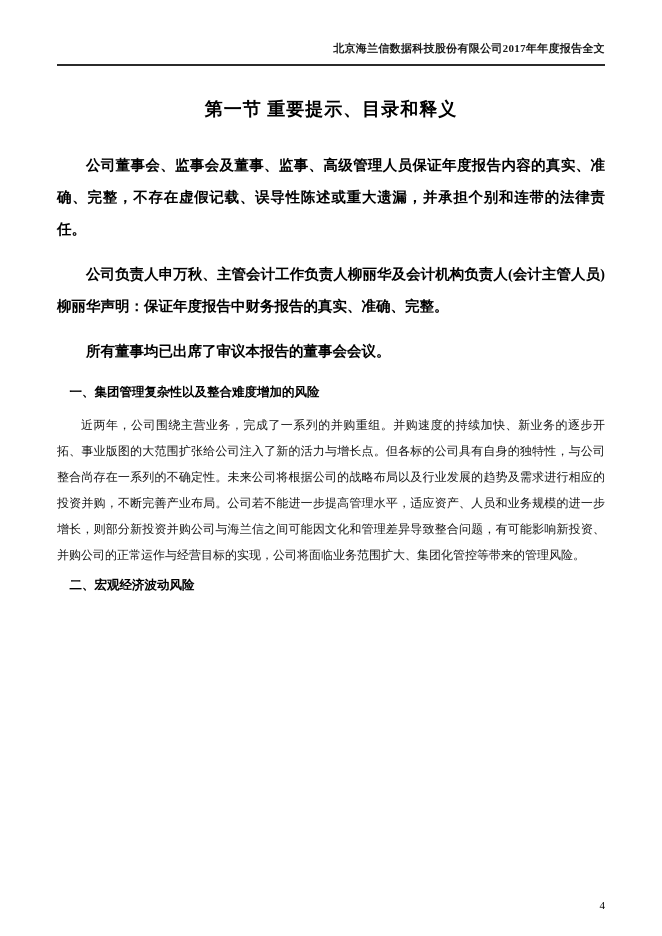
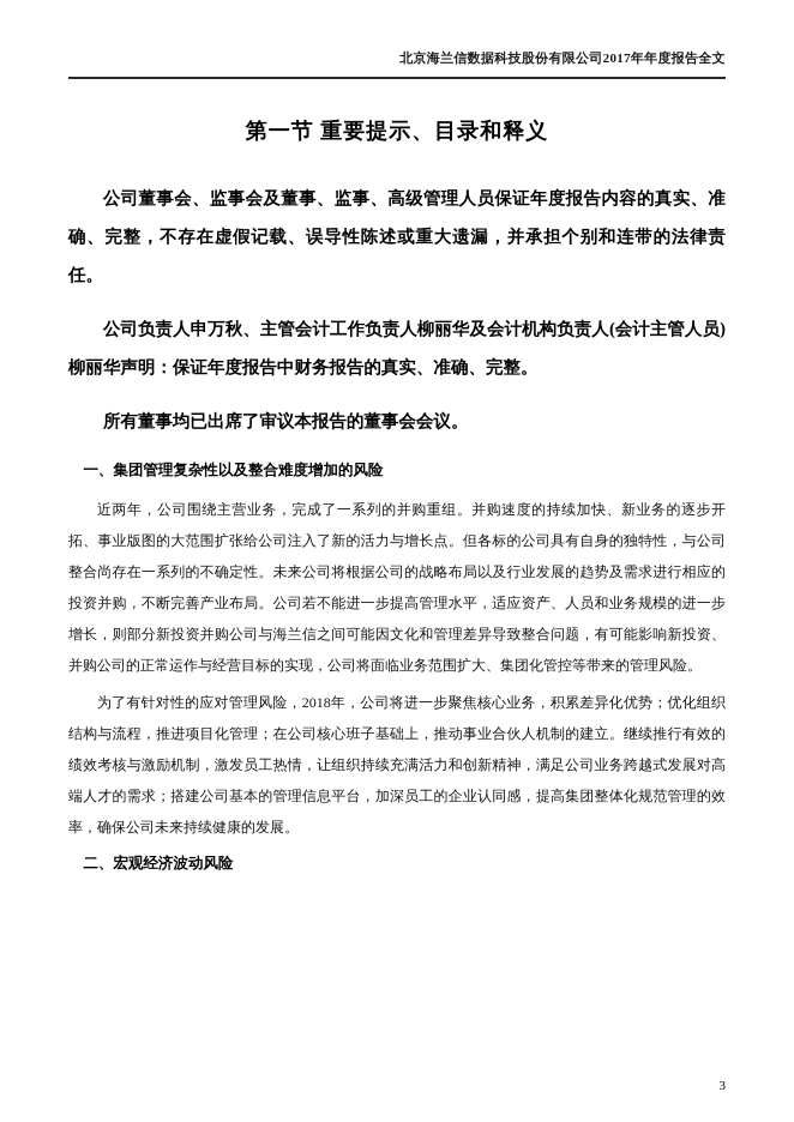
  北京海兰信数据科技股份有限公司2017年年度报告全文
  第一节 重要提示、目录和释义
  公司董事会、监事会及董事、监事、高级管理人员保证年度报告内容的真实、准确、完整，不存在虚假记载、误导性陈述或重大遗漏，并承担个别和连带的法律责任。
  公司负责人申万秋、主管会计工作负责人柳丽华及会计机构负责人(会计主管人员)柳丽华声明：保证年度报告中财务报告的真实、准确、完整。
  所有董事均已出席了审议本报告的董事会会议。
  一、集团管理复杂性以及整合难度增加的风险
  近两年，公司围绕主营业务，完成了一系列的并购重组。并购速度的持续加快、新业务的逐步开拓、事业版图的大范围扩张给公司注入了新的活力与增长点。但各标的公司具有自身的独特性，与公司整合尚存在一系列的不确定性。未来公司将根据公司的战略布局以及行业发展的趋势及需求进行相应的投资并购，不断完善产业布局。公司若不能进一步提高管理水平，适应资产、人员和业务规模的进一步增长，则部分新投资并购公司与海兰信之间可能因文化和管理差异导致整合问题，有可能影响新投资、并购公司的正常运作与经营目标的实现，公司将面临业务范围扩大、集团化管控等带来的管理风险。
+ 为了有针对性的应对管理风险，2018年，公司将进一步聚焦核心业务，积累差异化优势；优化组织结构与流程，推进项目化管理；在公司核心班子基础上，推动事业合伙人机制的建立。继续推行有效的绩效考核与激励机制，激发员工热情，让组织持续充满活力和创新精神，满足公司业务跨越式发展对高端人才的需求；搭建公司基本的管理信息平台，加深员工的企业认同感，提高集团整体化规范管理的效率，确保公司未来持续健康的发展。
  二、宏观经济波动风险
- 4
+ 3
